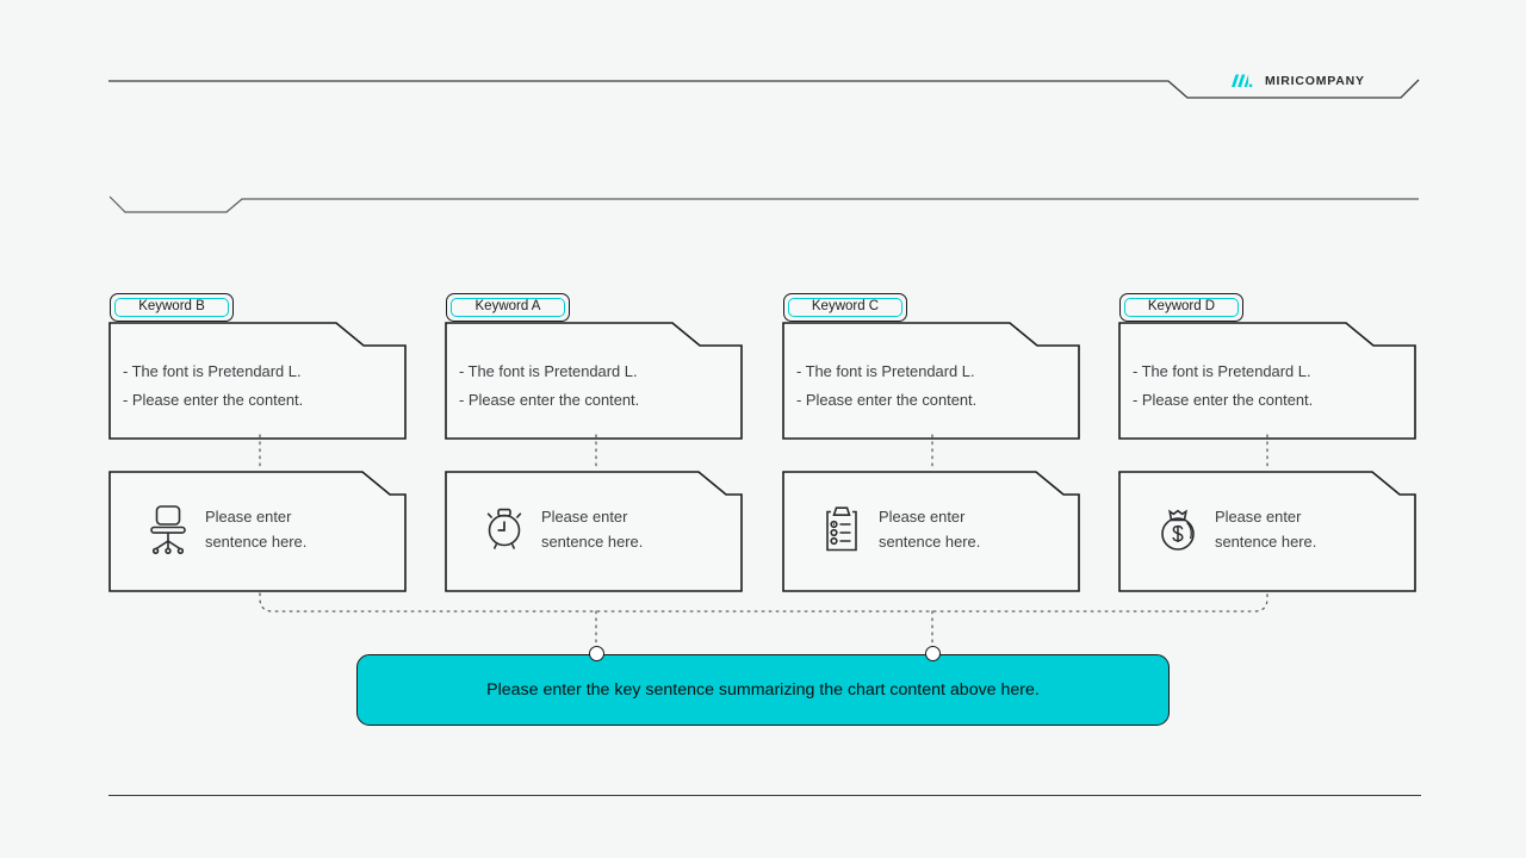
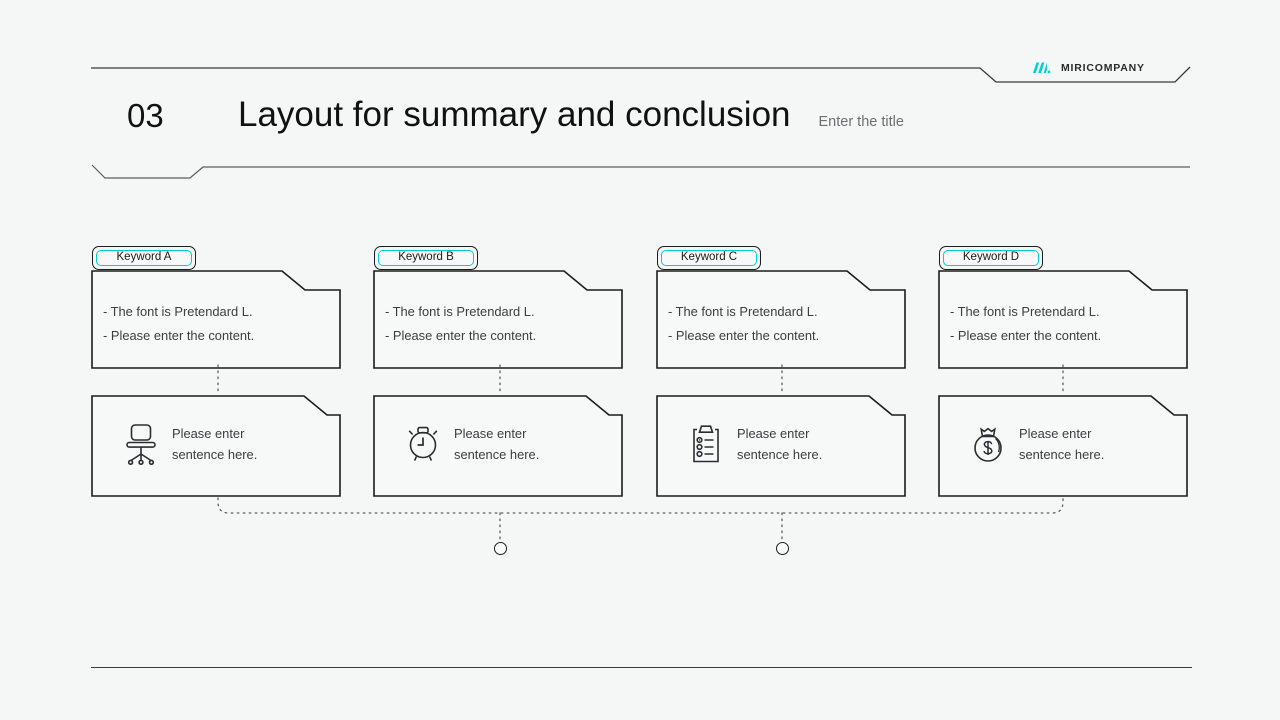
  MIRICOMPANY
+ 03
+ Layout for summary and conclusion
+ Enter the title
- Keyword B
+ Keyword A
  - The font is Pretendard L.
  - Please enter the content.
  Please enter
  sentence here.
- Keyword A
+ Keyword B
  - The font is Pretendard L.
  - Please enter the content.
  Please enter
  sentence here.
  Keyword C
  - The font is Pretendard L.
  - Please enter the content.
  Please enter
  sentence here.
  Keyword D
  - The font is Pretendard L.
  - Please enter the content.
  Please enter
  sentence here.
- Please enter the key sentence summarizing the chart content above here.
